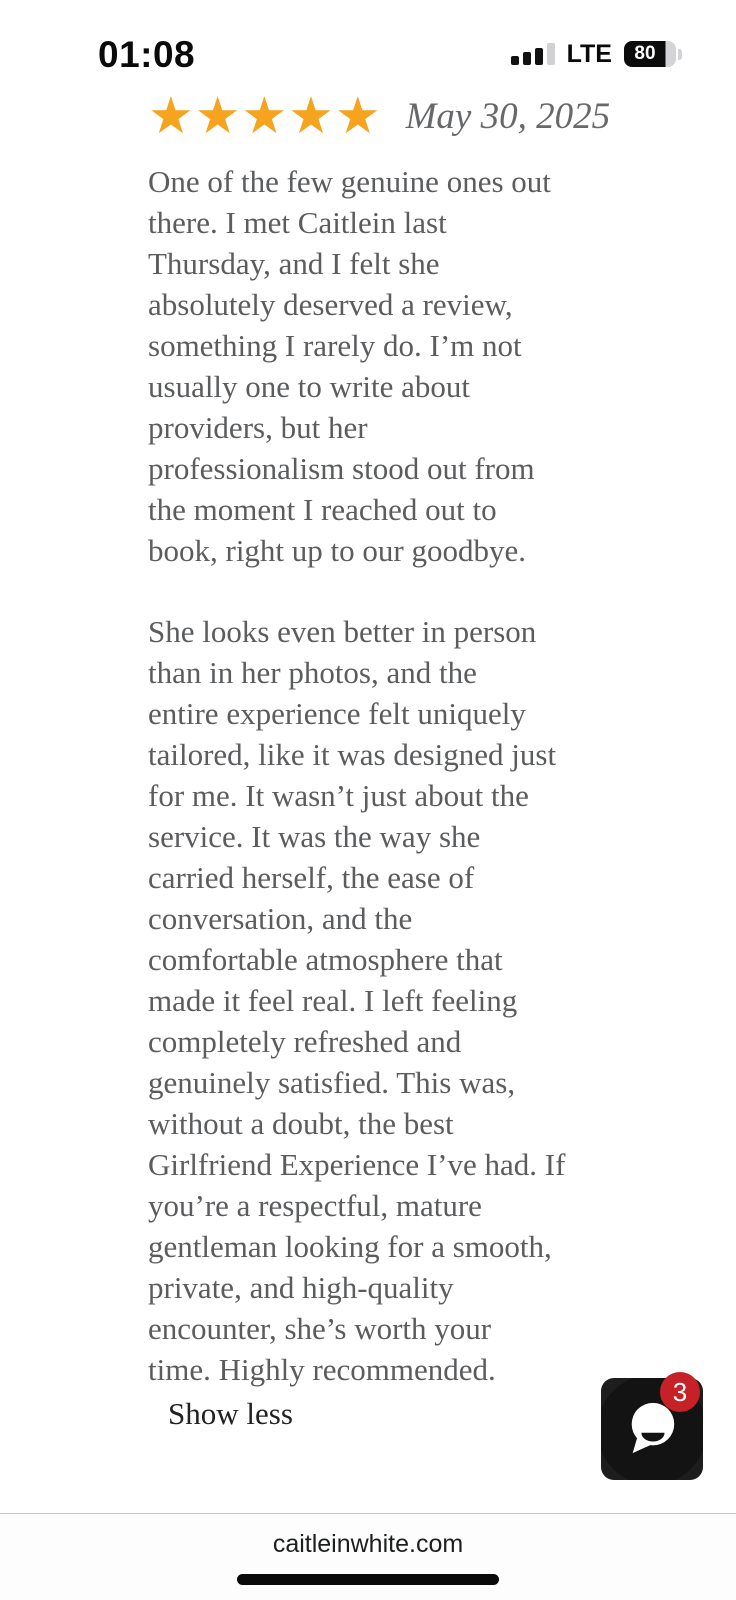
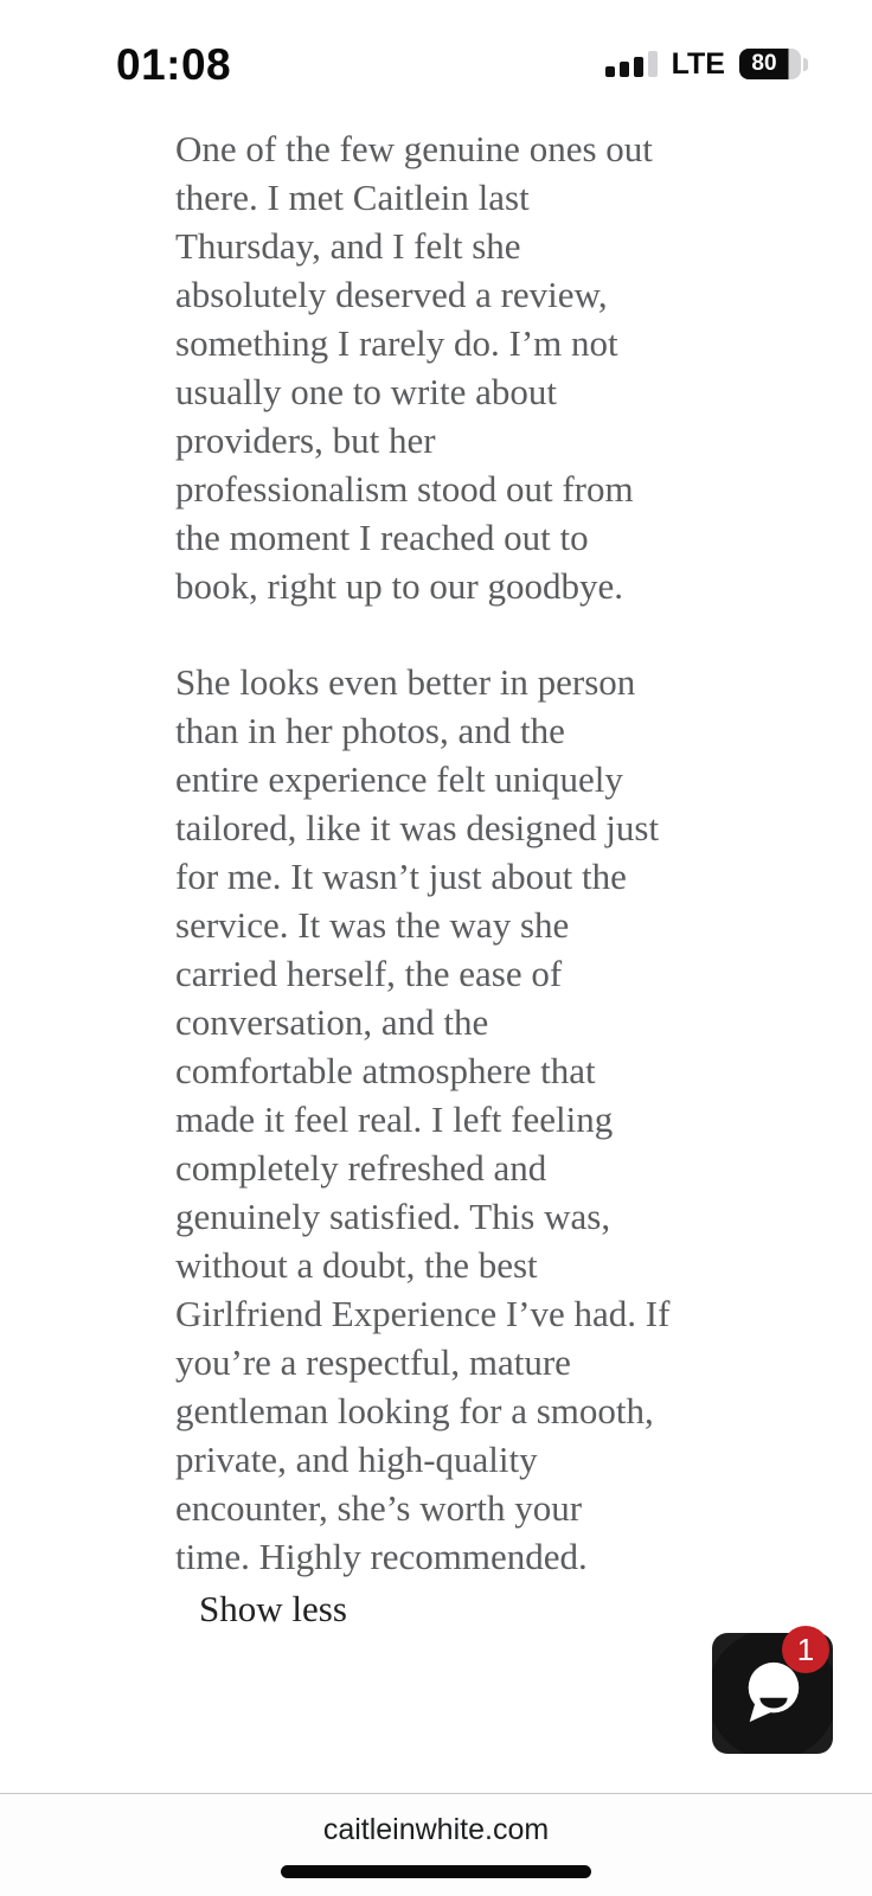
  01:08
  LTE
  80
- ★★★★★
- May 30, 2025
  One of the few genuine ones out
  there. I met Caitlein last
  Thursday, and I felt she
  absolutely deserved a review,
  something I rarely do. I’m not
  usually one to write about
  providers, but her
  professionalism stood out from
  the moment I reached out to
  book, right up to our goodbye.
  She looks even better in person
  than in her photos, and the
  entire experience felt uniquely
  tailored, like it was designed just
  for me. It wasn’t just about the
  service. It was the way she
  carried herself, the ease of
  conversation, and the
  comfortable atmosphere that
  made it feel real. I left feeling
  completely refreshed and
  genuinely satisfied. This was,
  without a doubt, the best
  Girlfriend Experience I’ve had. If
  you’re a respectful, mature
  gentleman looking for a smooth,
  private, and high-quality
  encounter, she’s worth your
  time. Highly recommended.
  Show less
- 3
+ 1
  caitleinwhite.com
